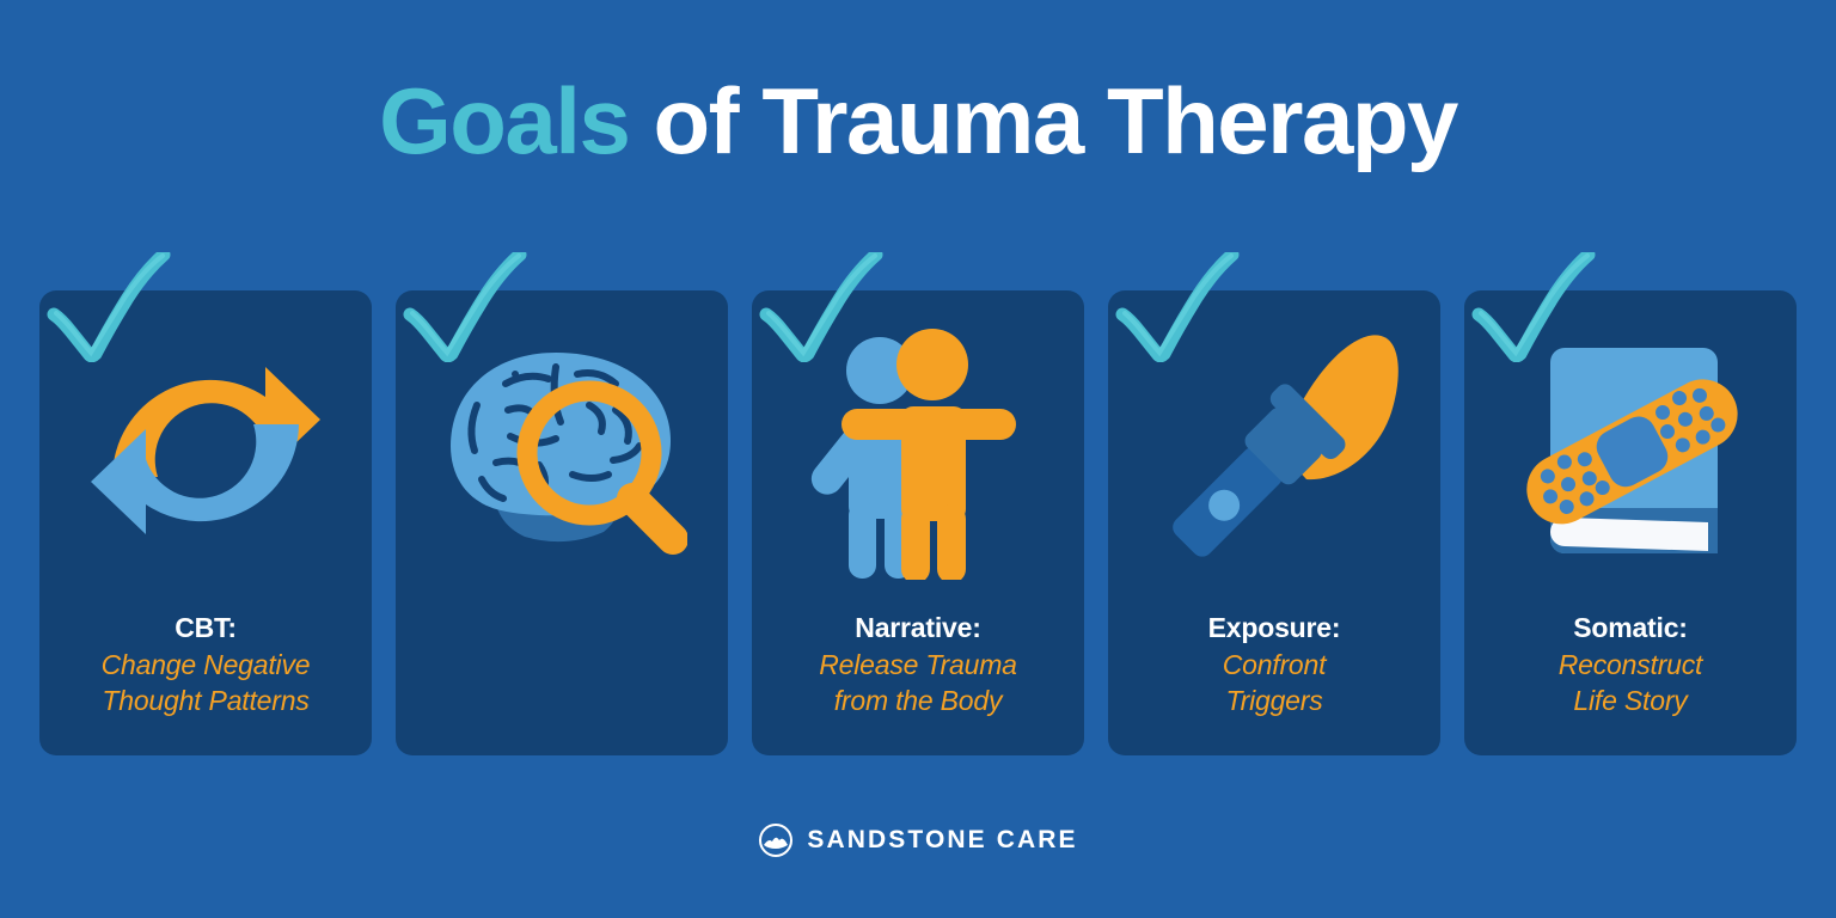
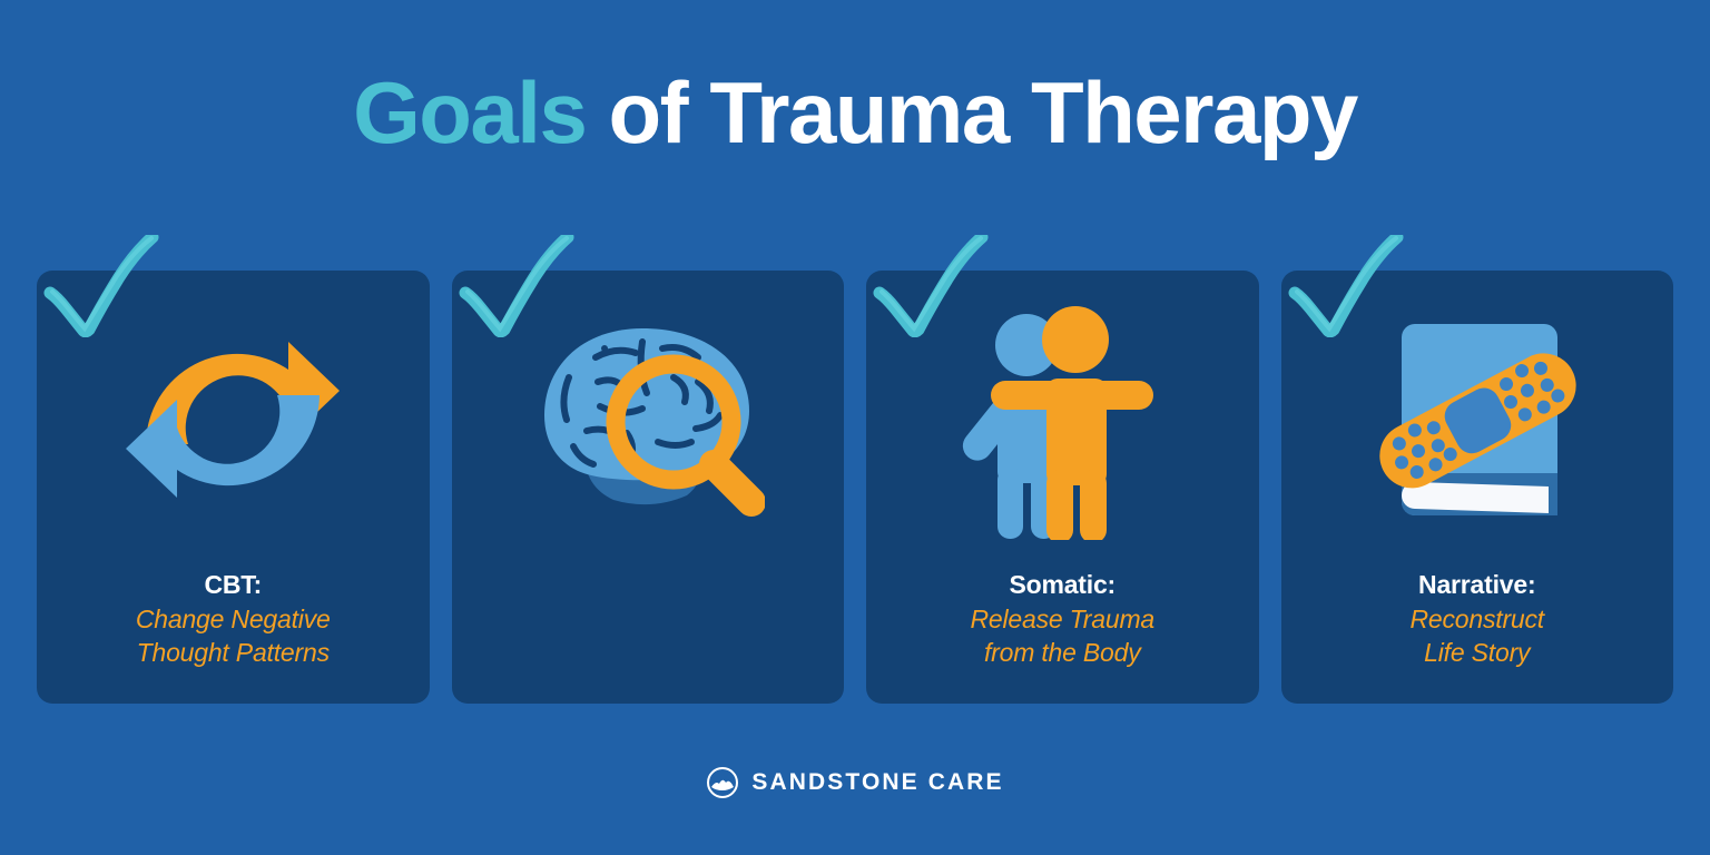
  Goals of Trauma Therapy
  CBT:
  Change Negative
  Thought Patterns
- Narrative:
+ Somatic:
  Release Trauma
  from the Body
- Exposure:
- Confront
- Triggers
- Somatic:
+ Narrative:
  Reconstruct
  Life Story
  SANDSTONE CARE
